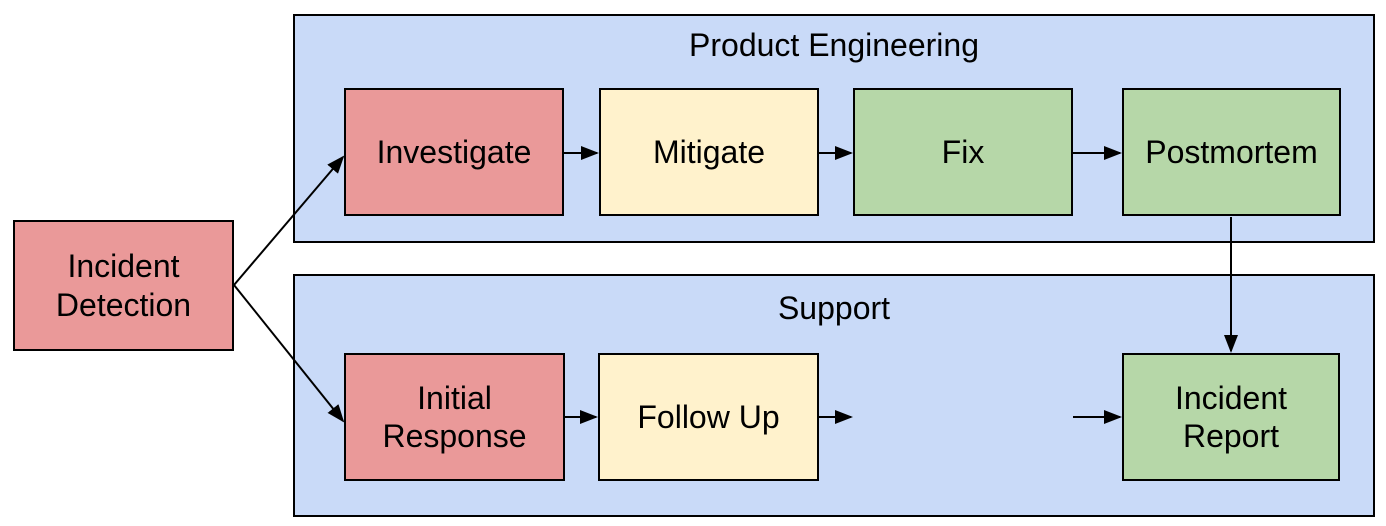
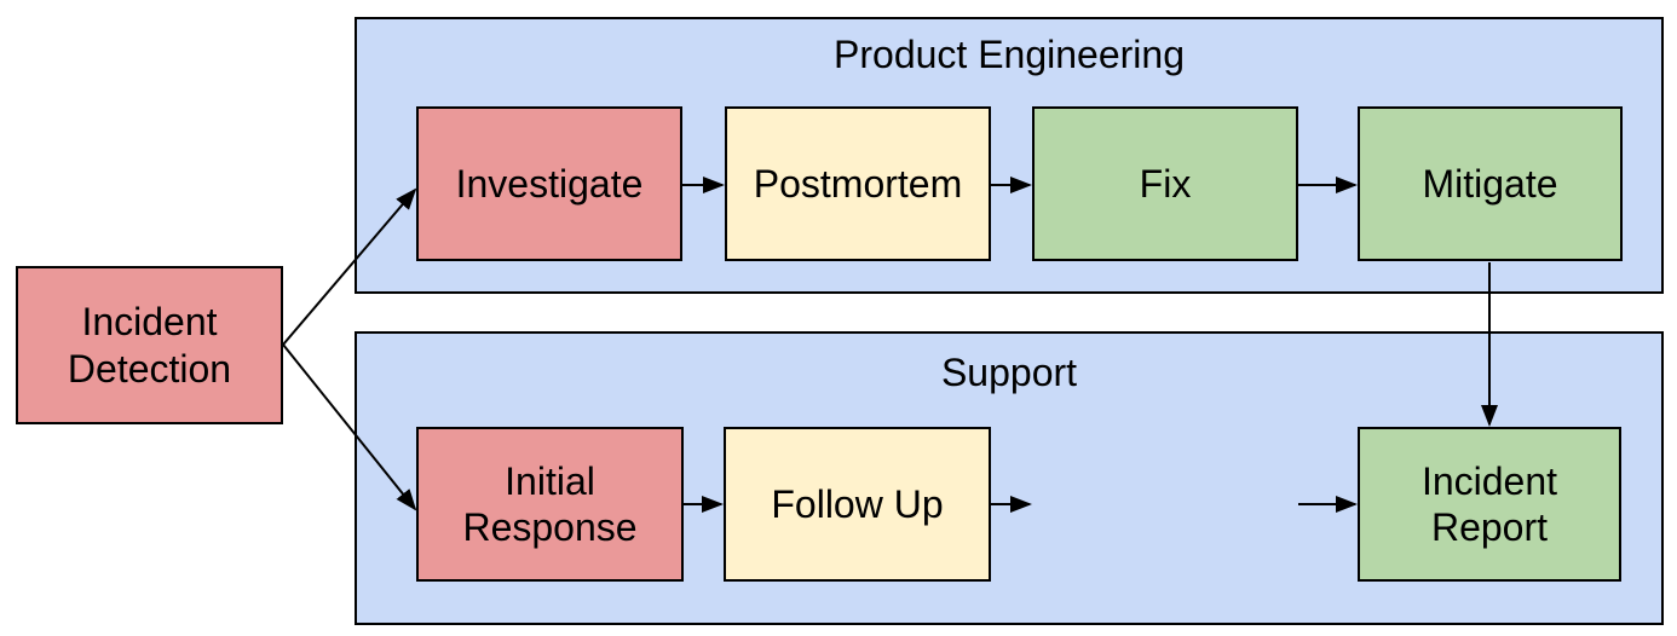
  Product Engineering
  Support
  Incident Detection
  Investigate
- Mitigate
+ Postmortem
  Fix
- Postmortem
+ Mitigate
  Initial Response
  Follow Up
  Incident Report
